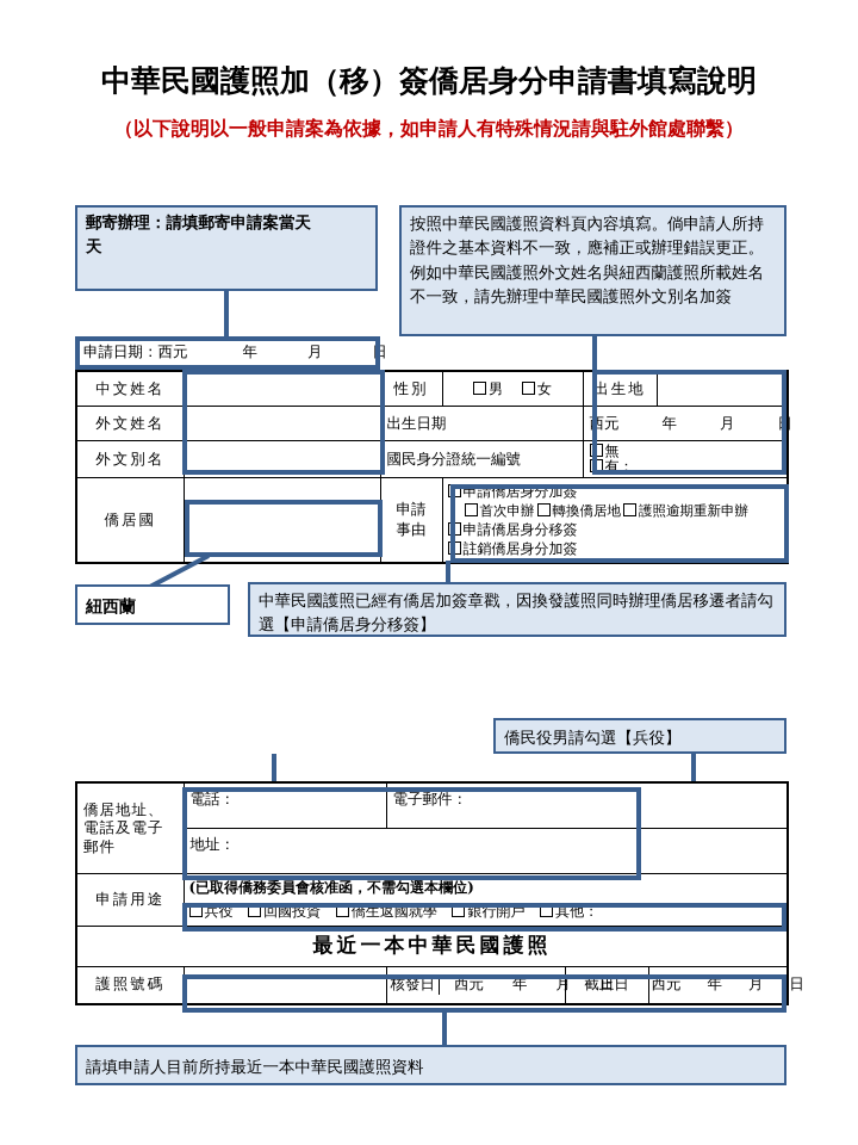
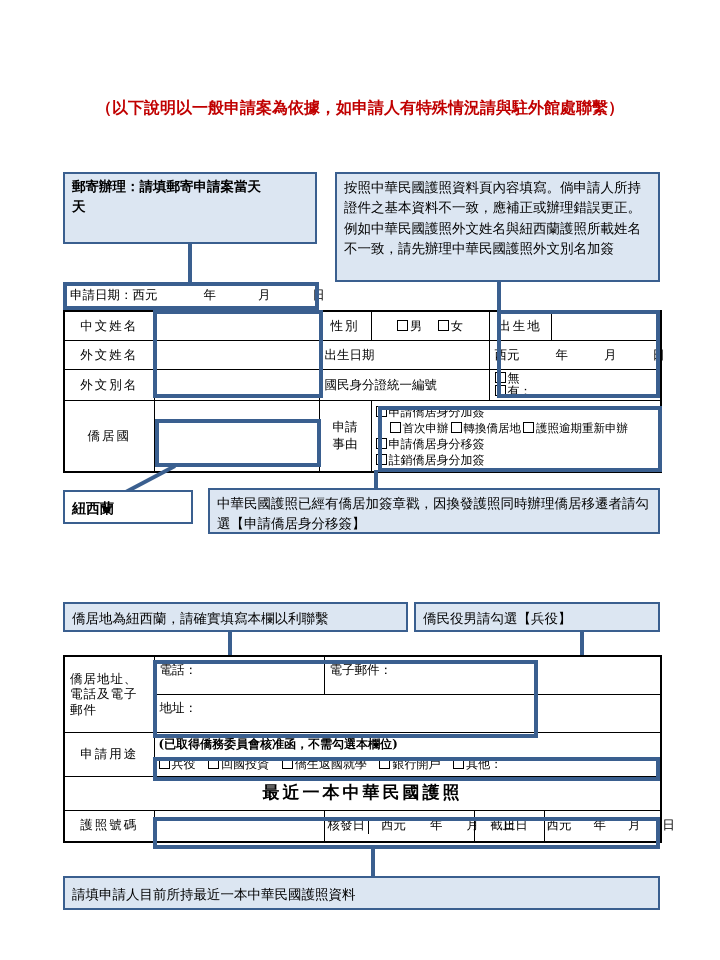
- 中華民國護照加（移）簽僑居身分申請書填寫說明
  （以下說明以一般申請案為依據，如申請人有特殊情況請與駐外館處聯繫）
  郵寄辦理：請填郵寄申請案當天
  天
  按照中華民國護照資料頁內容填寫。倘申請人所持證件之基本資料不一致，應補正或辦理錯誤更正。例如中華民國護照外文姓名與紐西蘭護照所載姓名不一致，請先辦理中華民國護照外文別名加簽
  申請日期：西元 年 月 日
  中文姓名		性別	男 女	出生地
  外文姓名		出生日期	西元 年 月 日
  外文別名		國民身分證統一編號	無 有：
  僑居國		申請 事由	申請僑居身分加簽 首次申辦 轉換僑居地 護照逾期重新申辦 申請僑居身分移簽 註銷僑居身分加簽
  紐西蘭
  中華民國護照已經有僑居加簽章戳，因換發護照同時辦理僑居移遷者請勾選【申請僑居身分移簽】
+ 僑居地為紐西蘭，請確實填寫本欄以利聯繫
  僑民役男請勾選【兵役】
  僑居地址、 電話及電子 郵件	電話：	電子郵件：
  地址：
  申請用途	(已取得僑務委員會核准函，不需勾選本欄位) 兵役 回國投資 僑生返國就學 銀行開戶 其他：
  最近一本中華民國護照
  護照號碼		核發日 西元 年 月 日	截止日	西元 年 月 日
  請填申請人目前所持最近一本中華民國護照資料
